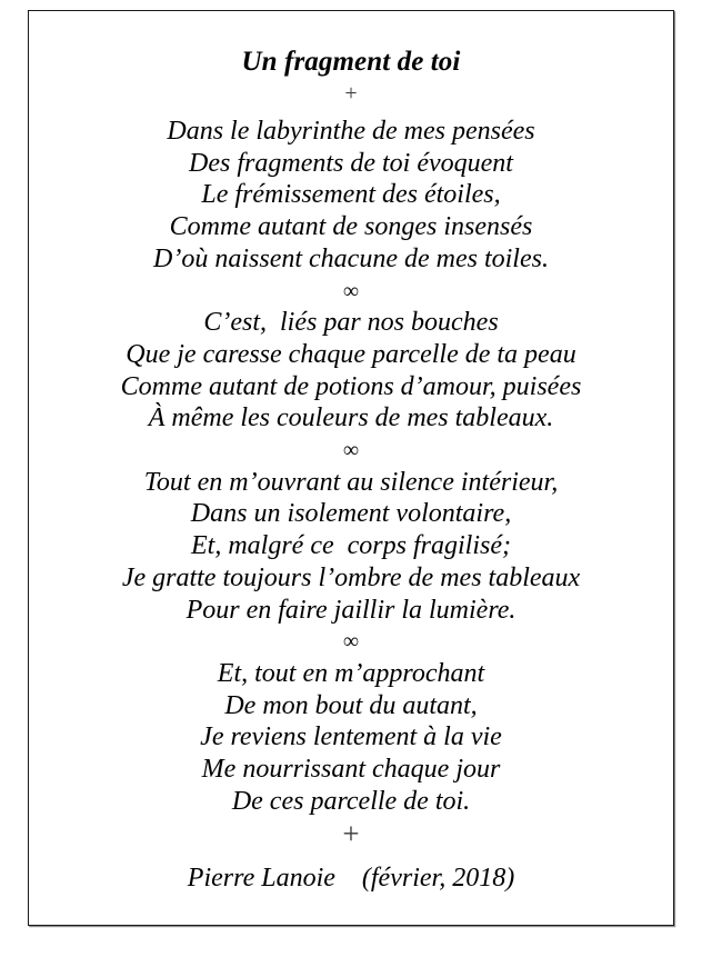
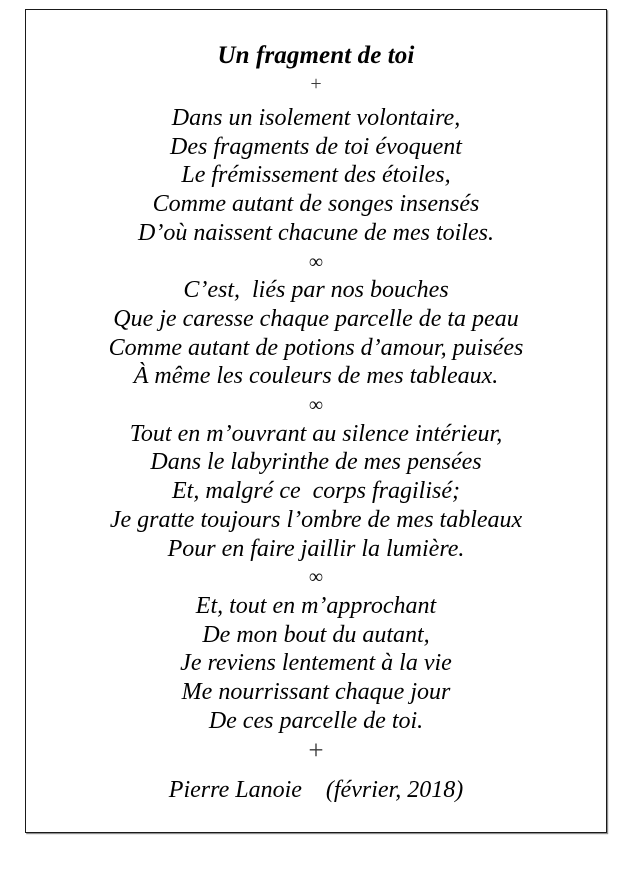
  Un fragment de toi
  +
- Dans le labyrinthe de mes pensées
+ Dans un isolement volontaire,
  Des fragments de toi évoquent
  Le frémissement des étoiles,
  Comme autant de songes insensés
  D’où naissent chacune de mes toiles.
  ∞
  C’est, liés par nos bouches
  Que je caresse chaque parcelle de ta peau
  Comme autant de potions d’amour, puisées
  À même les couleurs de mes tableaux.
  ∞
  Tout en m’ouvrant au silence intérieur,
- Dans un isolement volontaire,
+ Dans le labyrinthe de mes pensées
  Et, malgré ce corps fragilisé;
  Je gratte toujours l’ombre de mes tableaux
  Pour en faire jaillir la lumière.
  ∞
  Et, tout en m’approchant
  De mon bout du autant,
  Je reviens lentement à la vie
  Me nourrissant chaque jour
  De ces parcelle de toi.
  +
  Pierre Lanoie (février, 2018)
